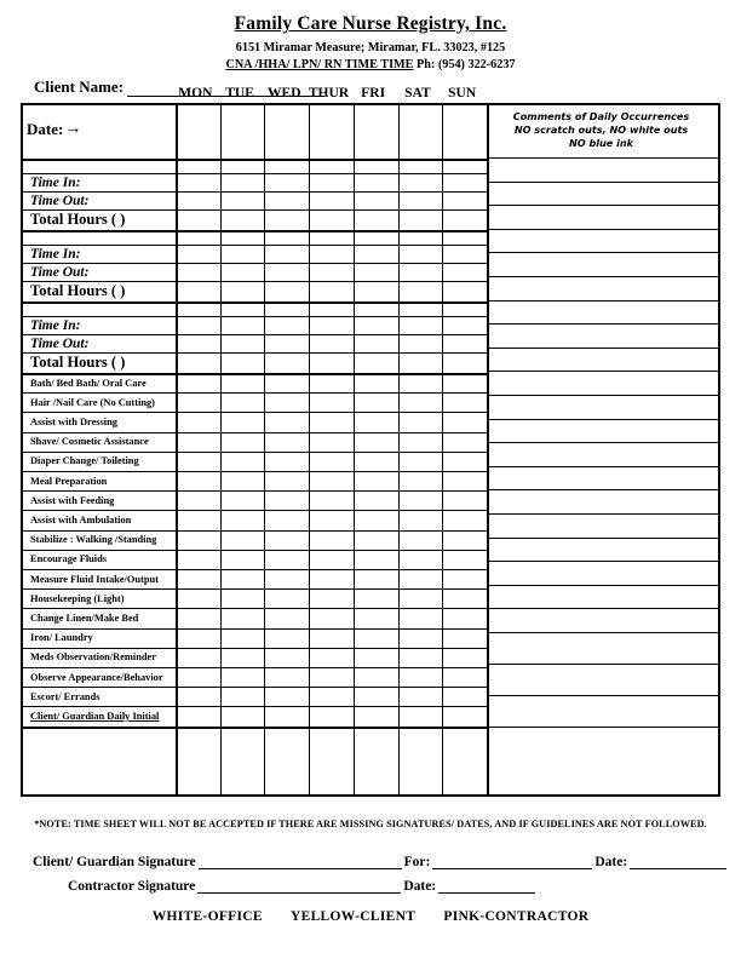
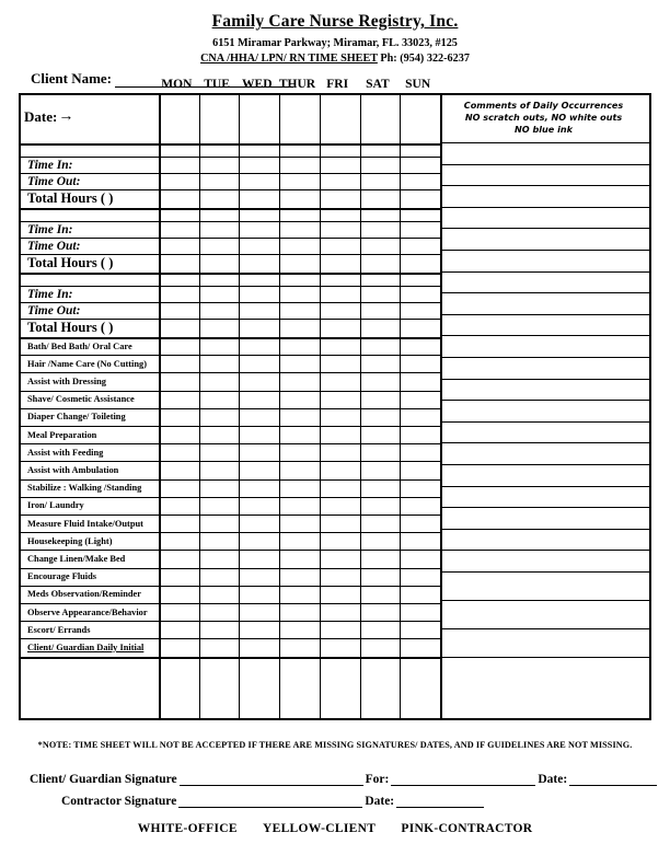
  Family Care Nurse Registry, Inc.
- 6151 Miramar Measure; Miramar, FL. 33023, #125
+ 6151 Miramar Parkway; Miramar, FL. 33023, #125
- CNA /HHA/ LPN/ RN TIME TIME Ph: (954) 322-6237
+ CNA /HHA/ LPN/ RN TIME SHEET Ph: (954) 322-6237
  Client Name:
  MON
  TUE
  WED
  THUR
  FRI
  SAT
  SUN
  Time In:
  Time Out:
  Total Hours ( )
  Time In:
  Time Out:
  Total Hours ( )
  Time In:
  Time Out:
  Total Hours ( )
  Bath/ Bed Bath/ Oral Care
- Hair /Nail Care (No Cutting)
+ Hair /Name Care (No Cutting)
  Assist with Dressing
  Shave/ Cosmetic Assistance
  Diaper Change/ Toileting
  Meal Preparation
  Assist with Feeding
  Assist with Ambulation
  Stabilize : Walking /Standing
- Encourage Fluids
+ Iron/ Laundry
  Measure Fluid Intake/Output
  Housekeeping (Light)
  Change Linen/Make Bed
- Iron/ Laundry
+ Encourage Fluids
  Meds Observation/Reminder
  Observe Appearance/Behavior
  Escort/ Errands
  Client/ Guardian Daily Initial
  Date:
  →
  Comments of Daily Occurrences
  NO scratch outs, NO white outs
  NO blue ink
- *NOTE: TIME SHEET WILL NOT BE ACCEPTED IF THERE ARE MISSING SIGNATURES/ DATES, AND IF GUIDELINES ARE NOT FOLLOWED.
+ *NOTE: TIME SHEET WILL NOT BE ACCEPTED IF THERE ARE MISSING SIGNATURES/ DATES, AND IF GUIDELINES ARE NOT MISSING.
  Client/ Guardian Signature
  For:
  Date:
  Contractor Signature
  Date:
  WHITE-OFFICE YELLOW-CLIENT PINK-CONTRACTOR
